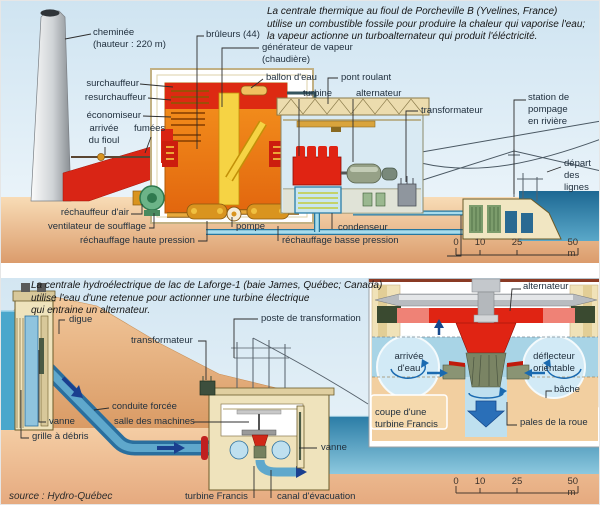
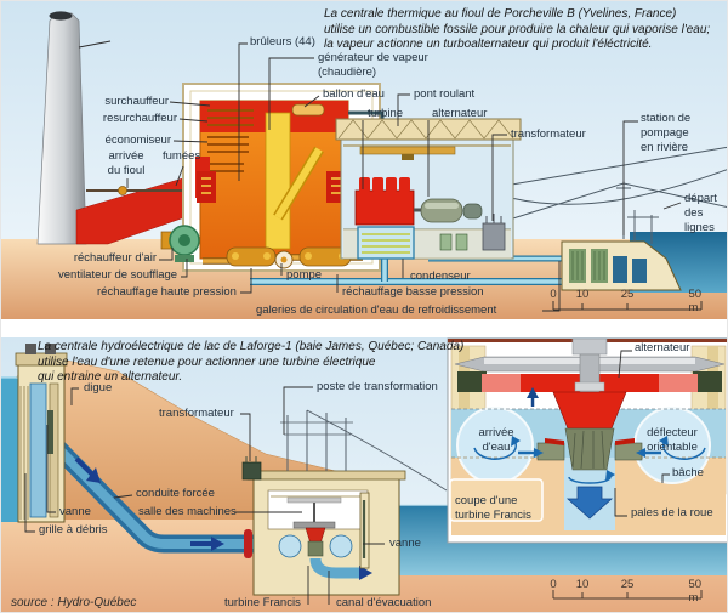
  La centrale thermique au fioul de Porcheville B (Yvelines, France)
  utilise un combustible fossile pour produire la chaleur qui vaporise l'eau;
  la vapeur actionne un turboalternateur qui produit l'éléctricité.
- cheminée
- (hauteur : 220 m)
  brûleurs (44)
  générateur de vapeur
  (chaudière)
  surchauffeur
  resurchauffeur
  économiseur
  arrivée
  du fioul
  fumées
  ballon d'eau
  pont roulant
  turbine
  alternateur
  transformateur
  station de
  pompage
  en rivière
  départ
  des
  lignes
  réchauffeur d'air
  ventilateur de soufflage
  réchauffage haute pression
  pompe
  réchauffage basse pression
  condenseur
+ galeries de circulation d'eau de refroidissement
  0
  10
  25
  50 m
  La centrale hydroélectrique de lac de Laforge-1 (baie James, Québec; Canada)
  utilise l'eau d'une retenue pour actionner une turbine électrique
  qui entraine un alternateur.
  digue
  poste de transformation
  transformateur
  conduite forcée
  salle des machines
  vanne
  grille à débris
  turbine Francis
  canal d'évacuation
  vanne
  source : Hydro-Québec
  alternateur
  arrivée
  d'eau
  déflecteur
  orientable
  bâche
  coupe d'une
  turbine Francis
  pales de la roue
  0
  10
  25
  50 m
